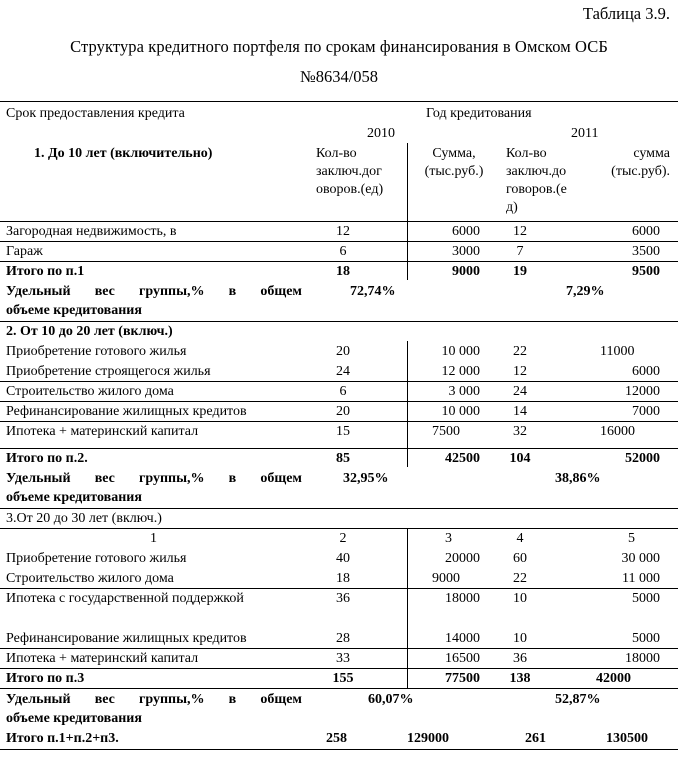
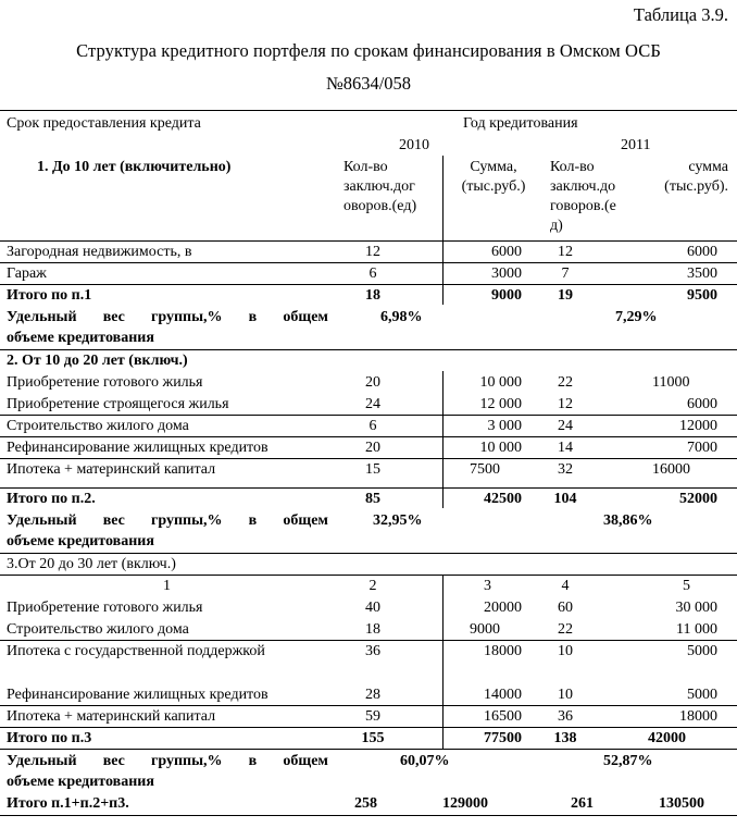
  Таблица 3.9.
  Структура кредитного портфеля по срокам финансирования в Омском ОСБ
  №8634/058
  Срок предоставления кредита
  Год кредитования
  2010
  2011
  1. До 10 лет (включительно)
  Кол-во
  заключ.дог
  оворов.(ед)
  Сумма,
  (тыс.руб.)
  Кол-во
  заключ.до
  говоров.(е
  д)
  сумма
  (тыс.руб).
  Загородная недвижимость, в
  12
  6000
  12
  6000
  Гараж
  6
  3000
  7
  3500
  Итого по п.1
  18
  9000
  19
  9500
  Удельный
  вес
  группы,%
  в
  общем
- 72,74%
+ 6,98%
  7,29%
  объеме кредитования
  2. От 10 до 20 лет (включ.)
  Приобретение готового жилья
  20
  10 000
  22
  11000
  Приобретение строящегося жилья
  24
  12 000
  12
  6000
  Строительство жилого дома
  6
  3 000
  24
  12000
  Рефинансирование жилищных кредитов
  20
  10 000
  14
  7000
  Ипотека + материнский капитал
  15
  7500
  32
  16000
  Итого по п.2.
  85
  42500
  104
  52000
  Удельный
  вес
  группы,%
  в
  общем
  32,95%
  38,86%
  объеме кредитования
  3.От 20 до 30 лет (включ.)
  1
  2
  3
  4
  5
  Приобретение готового жилья
  40
  20000
  60
  30 000
  Строительство жилого дома
  18
  9000
  22
  11 000
  Ипотека с государственной поддержкой
  36
  18000
  10
  5000
  Рефинансирование жилищных кредитов
  28
  14000
  10
  5000
  Ипотека + материнский капитал
- 33
+ 59
  16500
  36
  18000
  Итого по п.3
  155
  77500
  138
  42000
  Удельный
  вес
  группы,%
  в
  общем
  60,07%
  52,87%
  объеме кредитования
  Итого п.1+п.2+п3.
  258
  129000
  261
  130500
